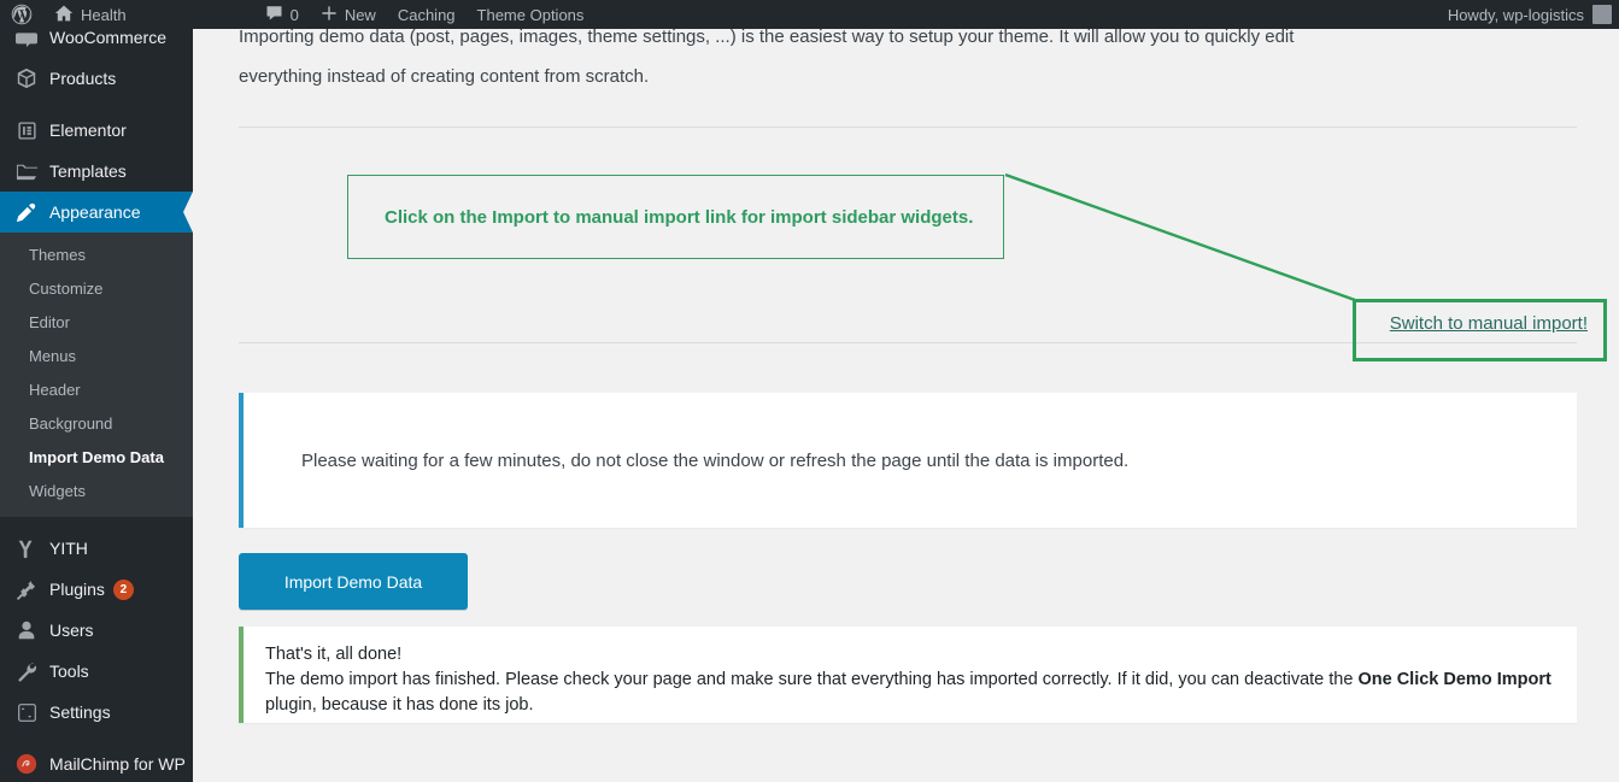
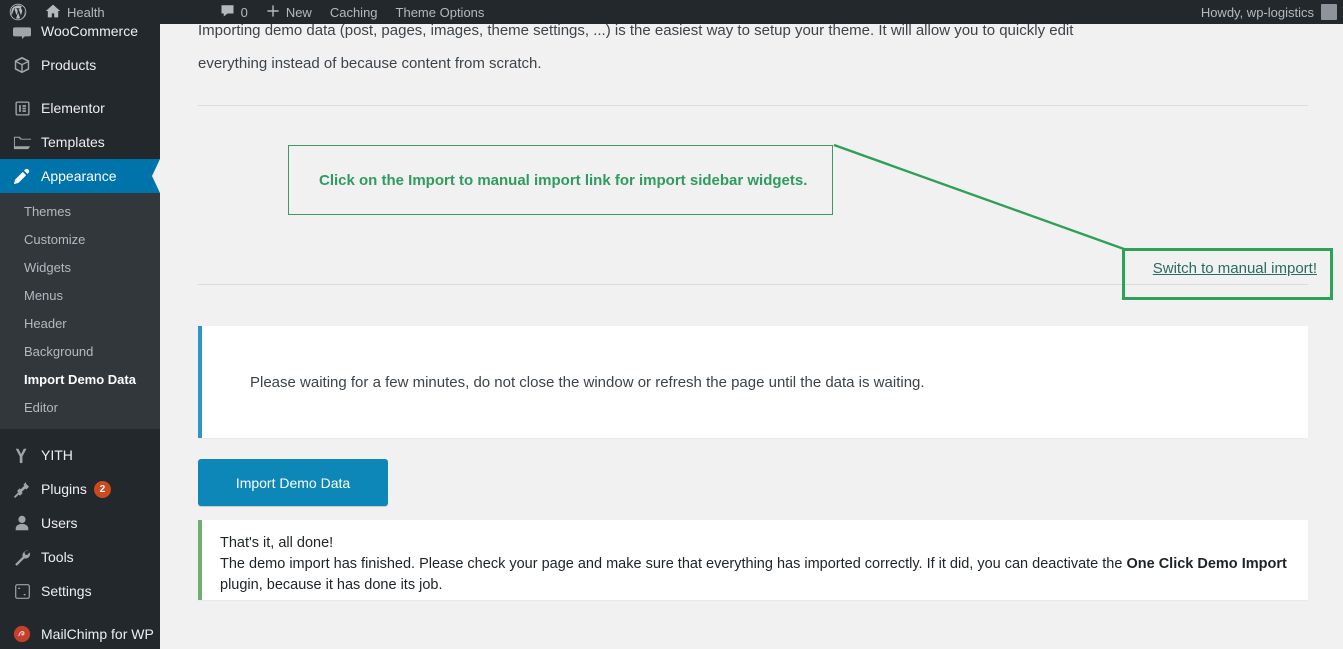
  WooCommerce
  Products
  Elementor
  Templates
  Appearance
  Themes
  Customize
- Editor
+ Widgets
  Menus
  Header
  Background
  Import Demo Data
- Widgets
+ Editor
  YITH
  Plugins
  2
  Users
  Tools
  Settings
  MailChimp for WP
  Importing demo data (post, pages, images, theme settings, ...) is the easiest way to setup your theme. It will allow you to quickly edit
- everything instead of creating content from scratch.
+ everything instead of because content from scratch.
  Switch to manual import!
- Please waiting for a few minutes, do not close the window or refresh the page until the data is imported.
+ Please waiting for a few minutes, do not close the window or refresh the page until the data is waiting.
  Import Demo Data
  That's it, all done!
  The demo import has finished. Please check your page and make sure that everything has imported correctly. If it did, you can deactivate the One Click Demo Import plugin, because it has done its job.
  Click on the Import to manual import link for import sidebar widgets.
  Health
  0
  New
  Caching
  Theme Options
  Howdy, wp-logistics
